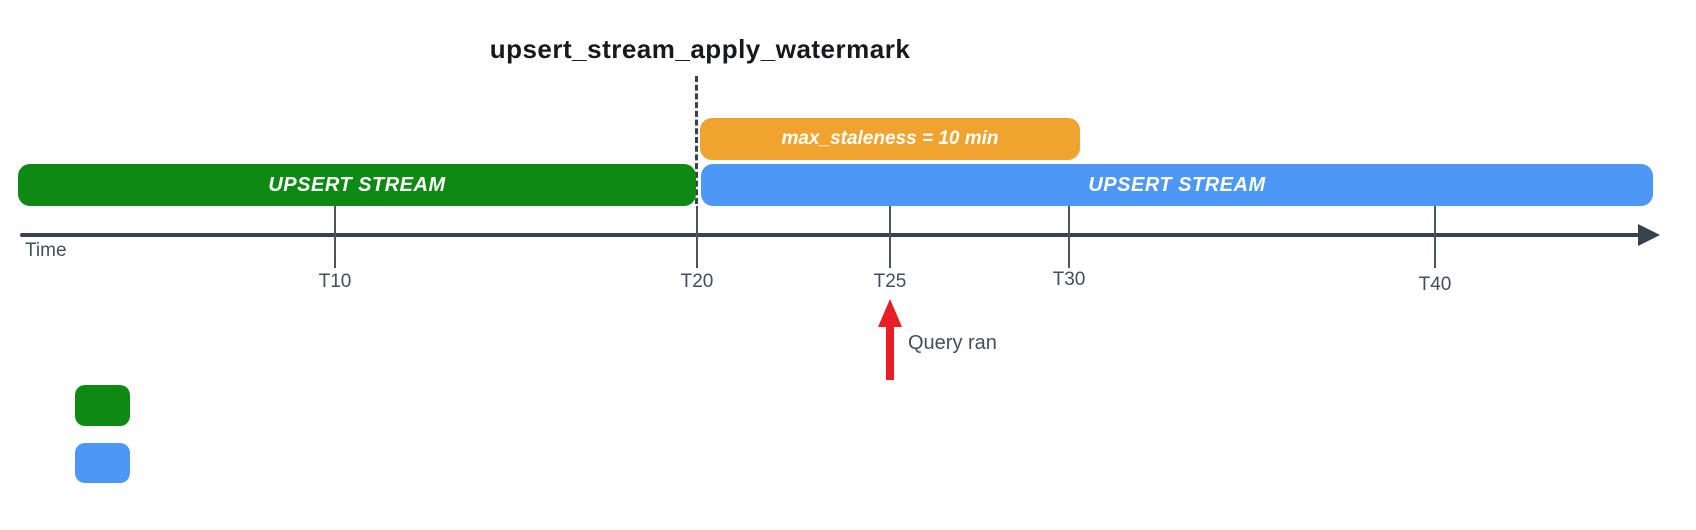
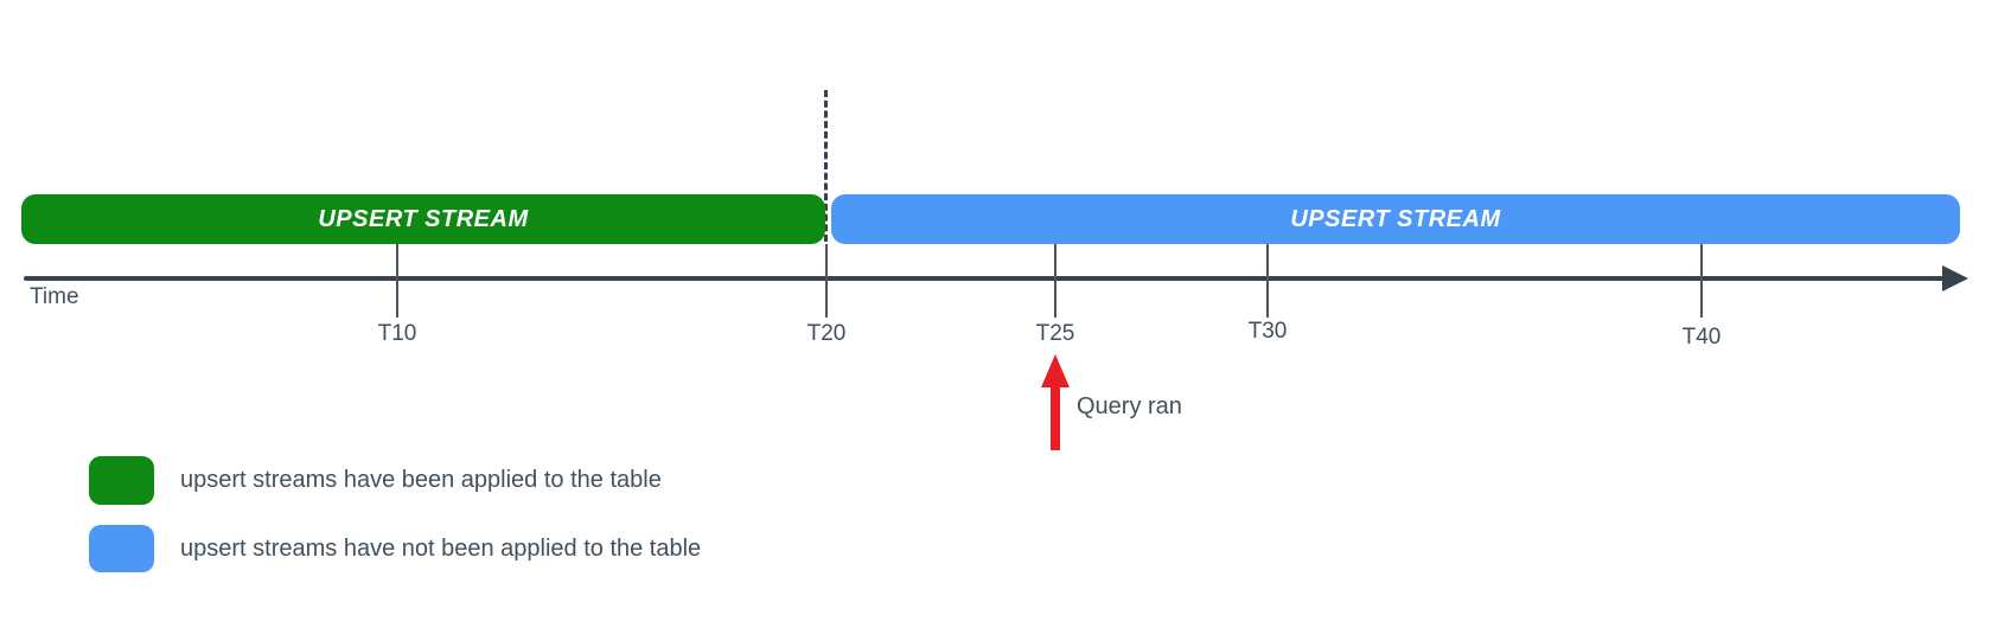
- upsert_stream_apply_watermark
- max_staleness = 10 min
  UPSERT STREAM
  UPSERT STREAM
  Time
  T10
  T20
  T25
  T30
  T40
  Query ran
+ upsert streams have been applied to the table
+ upsert streams have not been applied to the table
